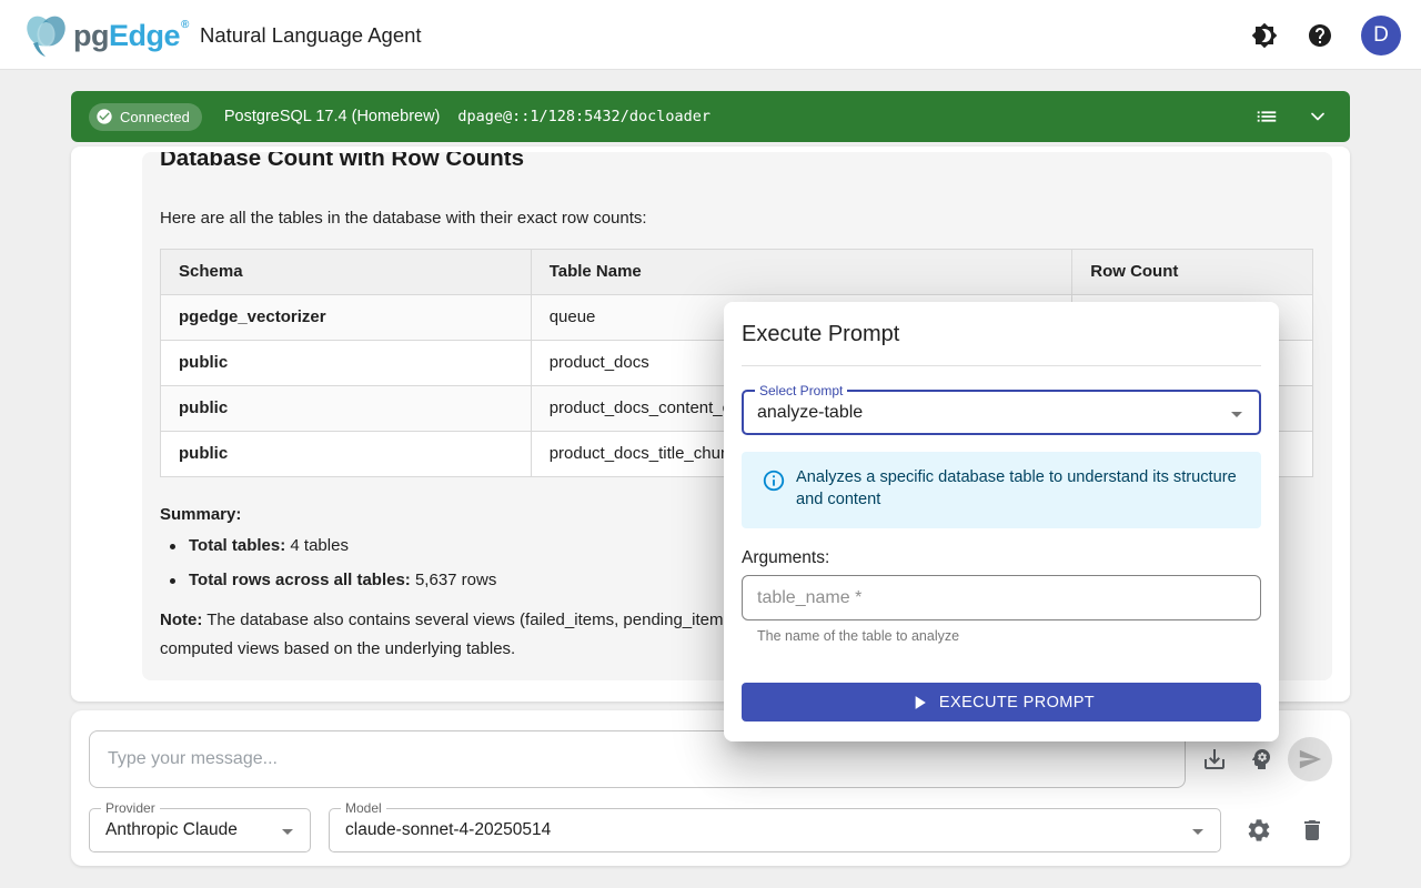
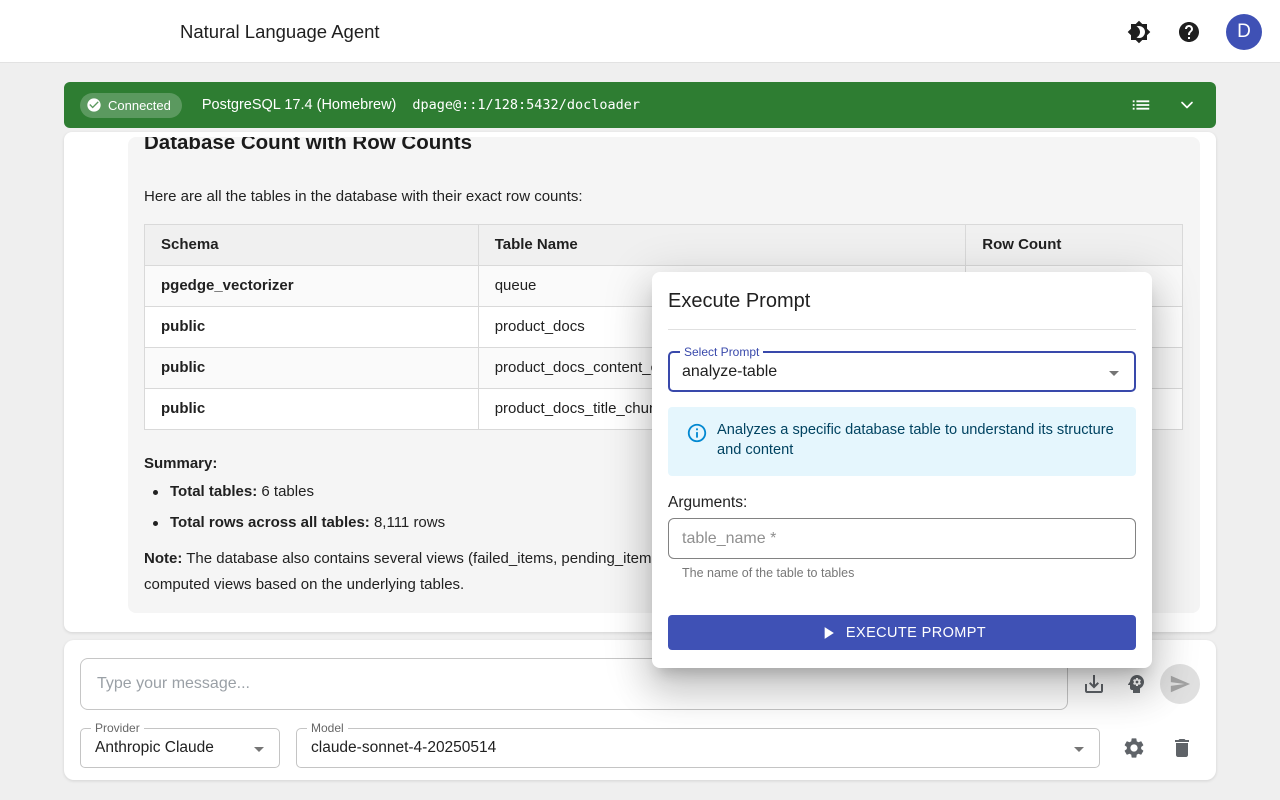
- pgEdge®
  Natural Language Agent
  D
  Connected
  PostgreSQL 17.4 (Homebrew)
  dpage@::1/128:5432/docloader
  Database Count with Row Counts
  Here are all the tables in the database with their exact row counts:
  Schema	Table Name	Row Count
  pgedge_vectorizer	queue
  public	product_docs
  public	product_docs_content_
  public	product_docs_title_chu
  Summary:
- Total tables: 4 tables
+ Total tables: 6 tables
- Total rows across all tables: 5,637 rows
+ Total rows across all tables: 8,111 rows
  Type your message...
  Provider
  Anthropic Claude
  Model
  claude-sonnet-4-20250514
  Execute Prompt
  Select Prompt
  analyze-table
  Analyzes a specific database table to understand its structure and content
  Arguments:
  table_name *
- The name of the table to analyze
+ The name of the table to tables
  EXECUTE PROMPT
